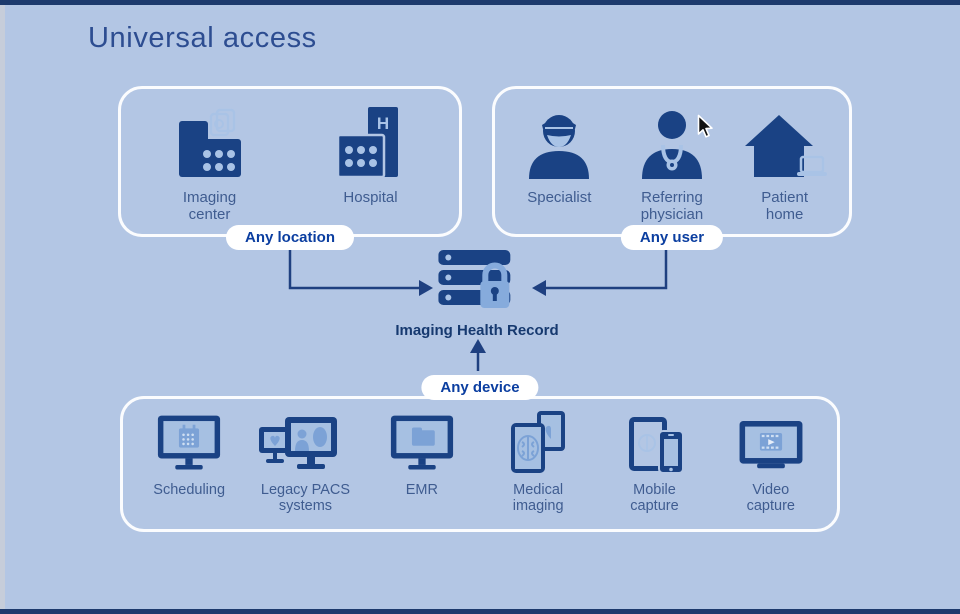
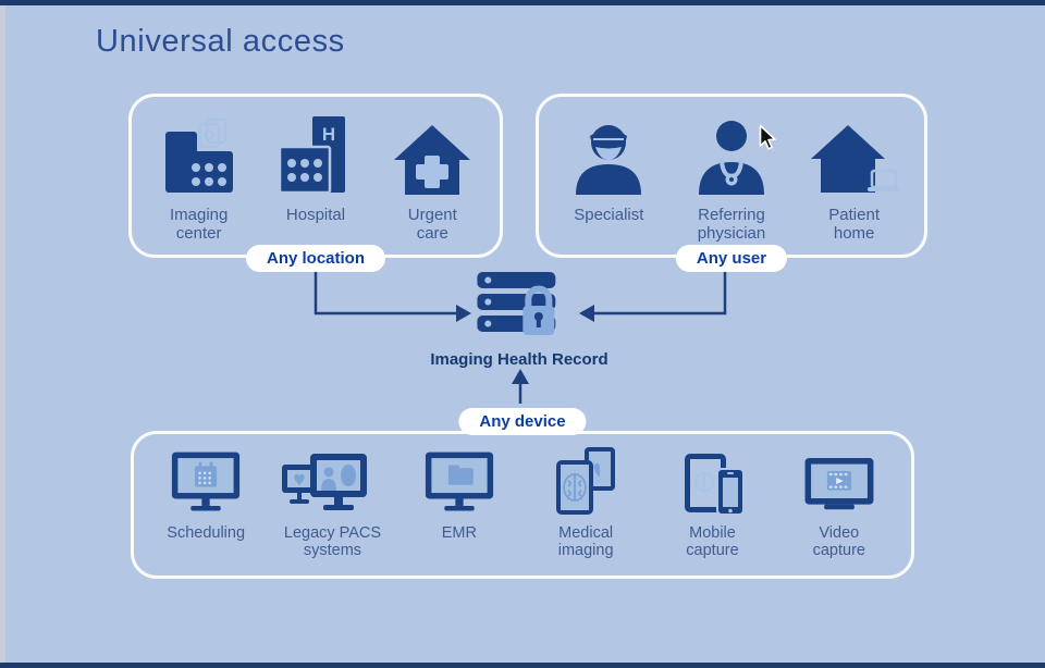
  Universal access
  Imaging
  center
  H
  Hospital
+ Urgent
+ care
  Any location
  Specialist
  Referring
  physician
  Patient
  home
  Any user
  Imaging Health Record
  Any device
  Scheduling
  Legacy PACS
  systems
  EMR
  Medical
  imaging
  Mobile
  capture
  Video
  capture
